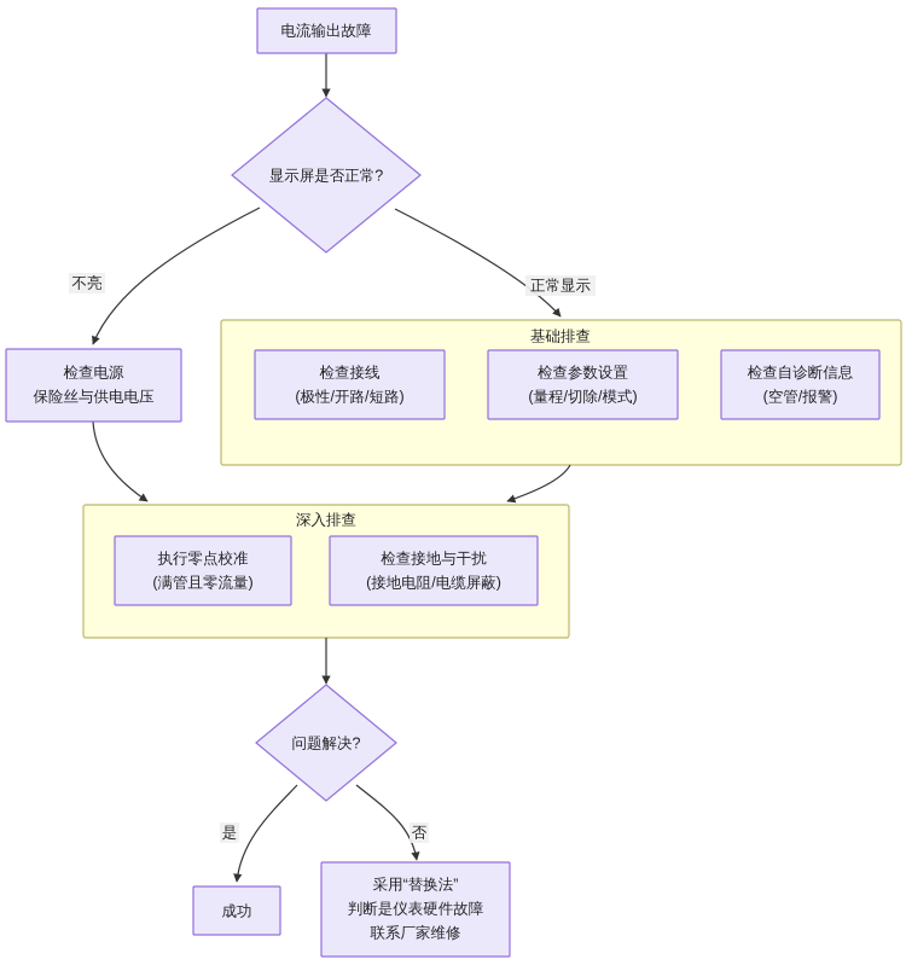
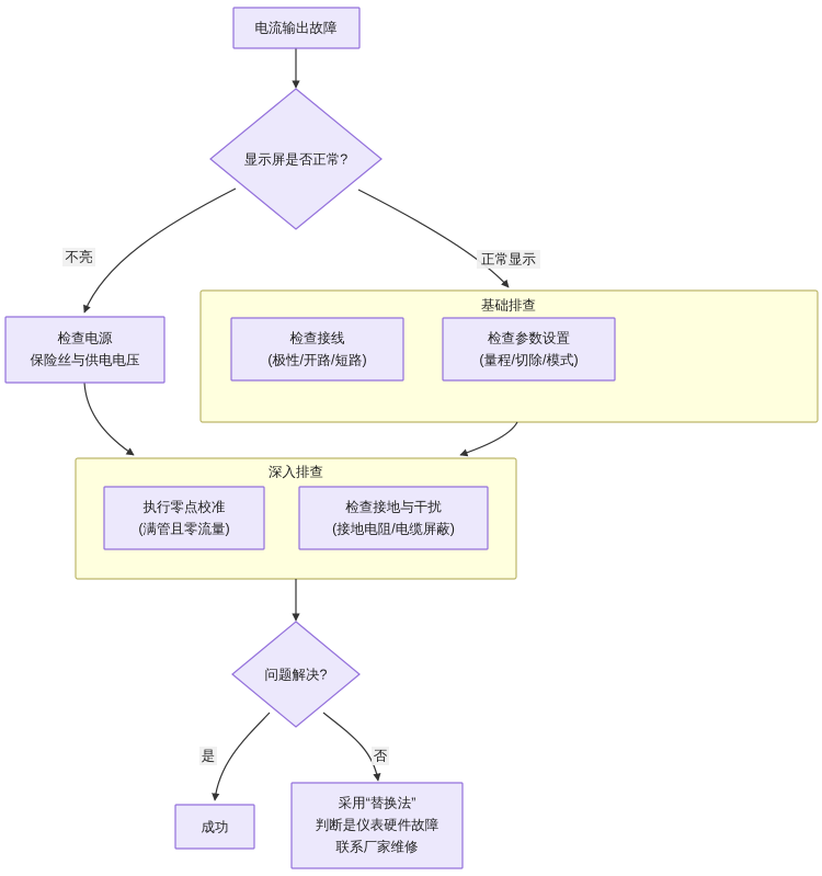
  基础排查
  深入排查
  不亮
  正常显示
  是
  否
  电流输出故障
  显示屏是否正常?
  检查电源
  保险丝与供电电压
  检查接线
  (极性/开路/短路)
  检查参数设置
  (量程/切除/模式)
- 检查自诊断信息
- (空管/报警)
  执行零点校准
  (满管且零流量)
  检查接地与干扰
  (接地电阻/电缆屏蔽)
  问题解决?
  成功
  采用“替换法”
  判断是仪表硬件故障
  联系厂家维修
